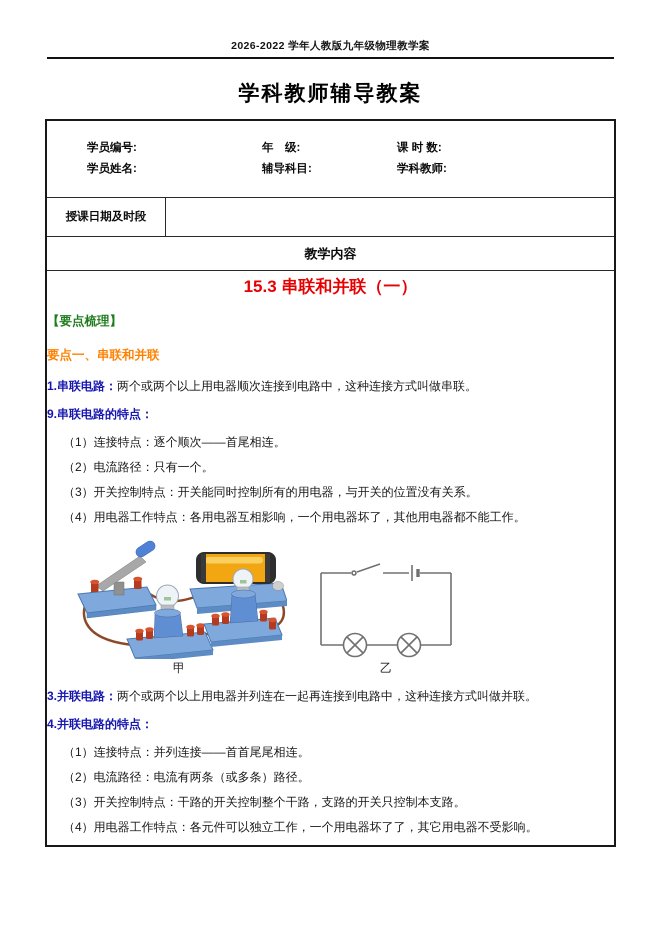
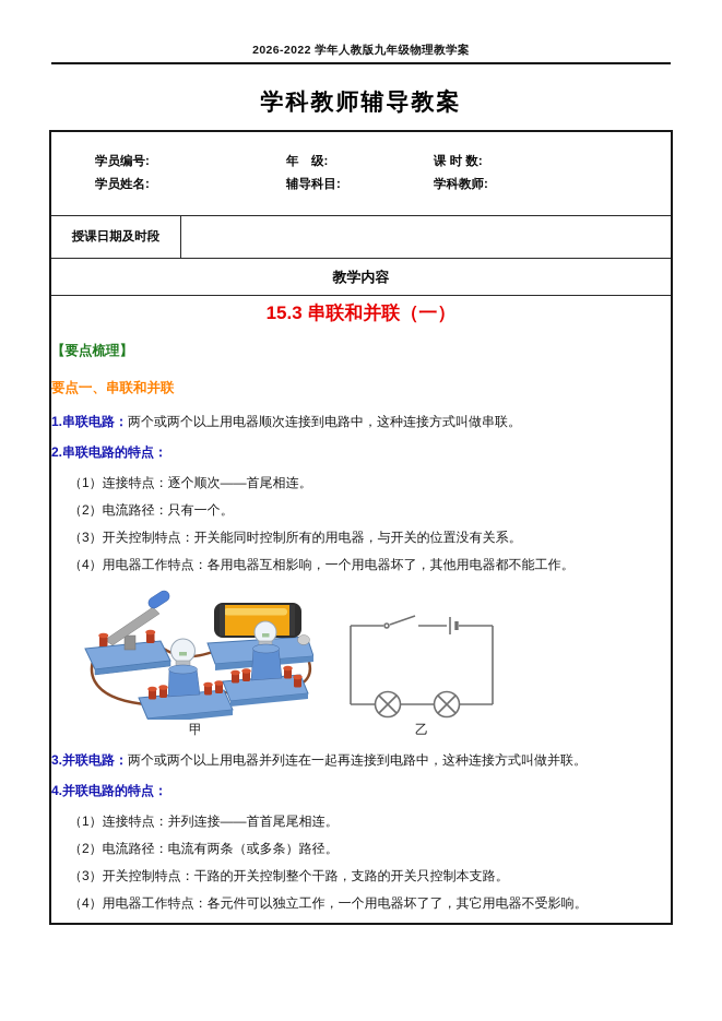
  2026-2022 学年人教版九年级物理教学案
  学科教师辅导教案
  学员编号: 年 级: 课 时 数: 学员姓名: 辅导科目: 学科教师:
  授课日期及时段
  教学内容
- 15.3 串联和并联（一） 【要点梳理】 要点一、串联和并联 1.串联电路：两个或两个以上用电器顺次连接到电路中，这种连接方式叫做串联。 9.串联电路的特点： （1）连接特点：逐个顺次——首尾相连。 （2）电流路径：只有一个。 （3）开关控制特点：开关能同时控制所有的用电器，与开关的位置没有关系。 （4）用电器工作特点：各用电器互相影响，一个用电器坏了，其他用电器都不能工作。 甲 乙 3.并联电路：两个或两个以上用电器并列连在一起再连接到电路中，这种连接方式叫做并联。 4.并联电路的特点： （1）连接特点：并列连接——首首尾尾相连。 （2）电流路径：电流有两条（或多条）路径。 （3）开关控制特点：干路的开关控制整个干路，支路的开关只控制本支路。 （4）用电器工作特点：各元件可以独立工作，一个用电器坏了了，其它用电器不受影响。
+ 15.3 串联和并联（一） 【要点梳理】 要点一、串联和并联 1.串联电路：两个或两个以上用电器顺次连接到电路中，这种连接方式叫做串联。 2.串联电路的特点： （1）连接特点：逐个顺次——首尾相连。 （2）电流路径：只有一个。 （3）开关控制特点：开关能同时控制所有的用电器，与开关的位置没有关系。 （4）用电器工作特点：各用电器互相影响，一个用电器坏了，其他用电器都不能工作。 甲 乙 3.并联电路：两个或两个以上用电器并列连在一起再连接到电路中，这种连接方式叫做并联。 4.并联电路的特点： （1）连接特点：并列连接——首首尾尾相连。 （2）电流路径：电流有两条（或多条）路径。 （3）开关控制特点：干路的开关控制整个干路，支路的开关只控制本支路。 （4）用电器工作特点：各元件可以独立工作，一个用电器坏了了，其它用电器不受影响。
